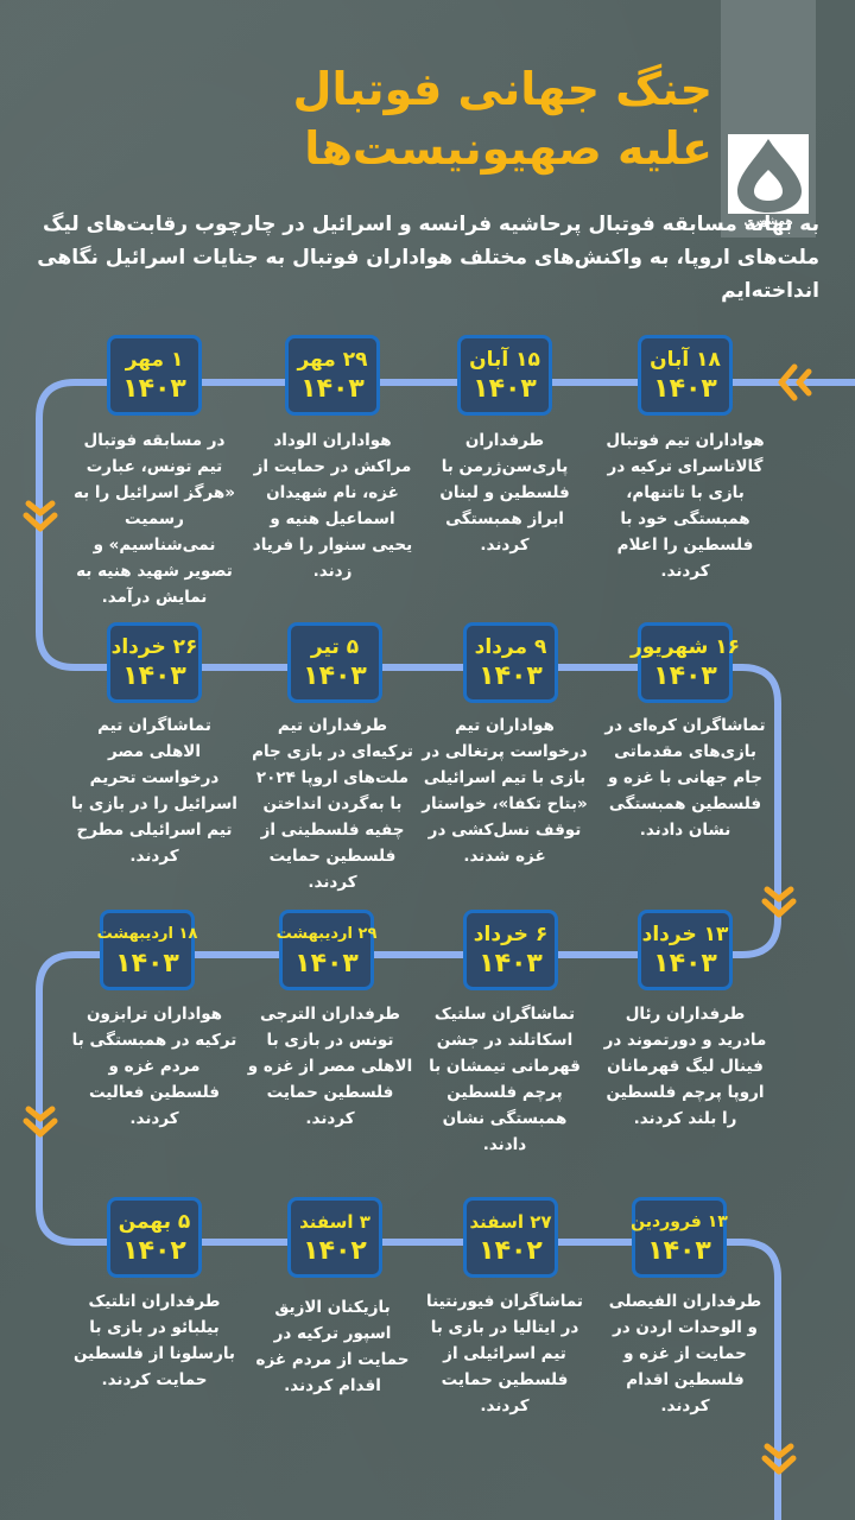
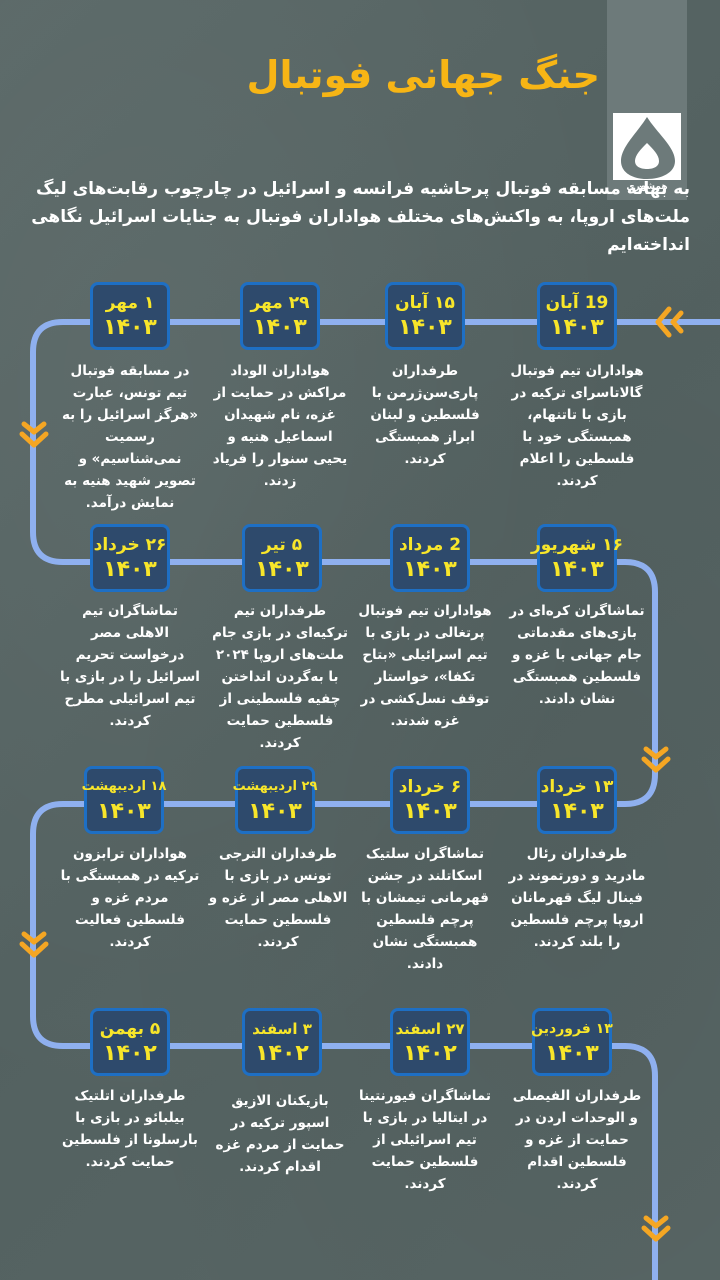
  همشهری
  جنگ جهانی فوتبال
- علیه صهیونیست‌ها
  به بهانه مسابقه فوتبال پرحاشیه فرانسه و اسرائیل در چارچوب رقابت‌های لیگ ملت‌های اروپا، به واکنش‌های مختلف هواداران فوتبال به جنایات اسرائیل نگاهی انداخته‌ایم
- ۱۸ آبان
+ 19 آبان
  ۱۴۰۳
  هواداران تیم فوتبال گالاتاسرای ترکیه در بازی با تاتنهام، همبستگی خود با فلسطین را اعلام کردند.
  ۱۵ آبان
  ۱۴۰۳
  طرفداران پاری‌سن‌ژرمن با فلسطین و لبنان ابراز همبستگی کردند.
  ۲۹ مهر
  ۱۴۰۳
  هواداران الوداد مراکش در حمایت از غزه، نام شهیدان اسماعیل هنیه و یحیی سنوار را فریاد زدند.
  ۱ مهر
  ۱۴۰۳
  در مسابقه فوتبال تیم تونس، عبارت «هرگز اسرائیل را به رسمیت نمی‌شناسیم» و تصویر شهید هنیه به نمایش درآمد.
  ۱۶ شهریور
  ۱۴۰۳
  تماشاگران کره‌ای در بازی‌های مقدماتی جام جهانی با غزه و فلسطین همبستگی نشان دادند.
- ۹ مرداد
+ 2 مرداد
  ۱۴۰۳
- هواداران تیم درخواست پرتغالی در بازی با تیم اسرائیلی «بتاح تکفا»، خواستار توقف نسل‌کشی در غزه شدند.
+ هواداران تیم فوتبال پرتغالی در بازی با تیم اسرائیلی «بتاح تکفا»، خواستار توقف نسل‌کشی در غزه شدند.
  ۵ تیر
  ۱۴۰۳
  طرفداران تیم ترکیه‌ای در بازی جام ملت‌های اروپا ۲۰۲۴ با به‌گردن انداختن چفیه فلسطینی از فلسطین حمایت کردند.
  ۲۶ خرداد
  ۱۴۰۳
  تماشاگران تیم الاهلی مصر درخواست تحریم اسرائیل را در بازی با تیم اسرائیلی مطرح کردند.
  ۱۳ خرداد
  ۱۴۰۳
  طرفداران رئال مادرید و دورتموند در فینال لیگ قهرمانان اروپا پرچم فلسطین را بلند کردند.
  ۶ خرداد
  ۱۴۰۳
  تماشاگران سلتیک اسکاتلند در جشن قهرمانی تیمشان با پرچم فلسطین همبستگی نشان دادند.
  ۲۹ اردیبهشت
  ۱۴۰۳
  طرفداران الترجی تونس در بازی با الاهلی مصر از غزه و فلسطین حمایت کردند.
  ۱۸ اردیبهشت
  ۱۴۰۳
  هواداران ترابزون ترکیه در همبستگی با مردم غزه و فلسطین فعالیت کردند.
  ۱۳ فروردین
  ۱۴۰۳
  طرفداران الفیصلی و الوحدات اردن در حمایت از غزه و فلسطین اقدام کردند.
  ۲۷ اسفند
  ۱۴۰۲
  تماشاگران فیورنتینا در ایتالیا در بازی با تیم اسرائیلی از فلسطین حمایت کردند.
  ۳ اسفند
  ۱۴۰۲
  بازیکنان الازیق اسپور ترکیه در حمایت از مردم غزه اقدام کردند.
  ۵ بهمن
  ۱۴۰۲
  طرفداران اتلتیک بیلبائو در بازی با بارسلونا از فلسطین حمایت کردند.
